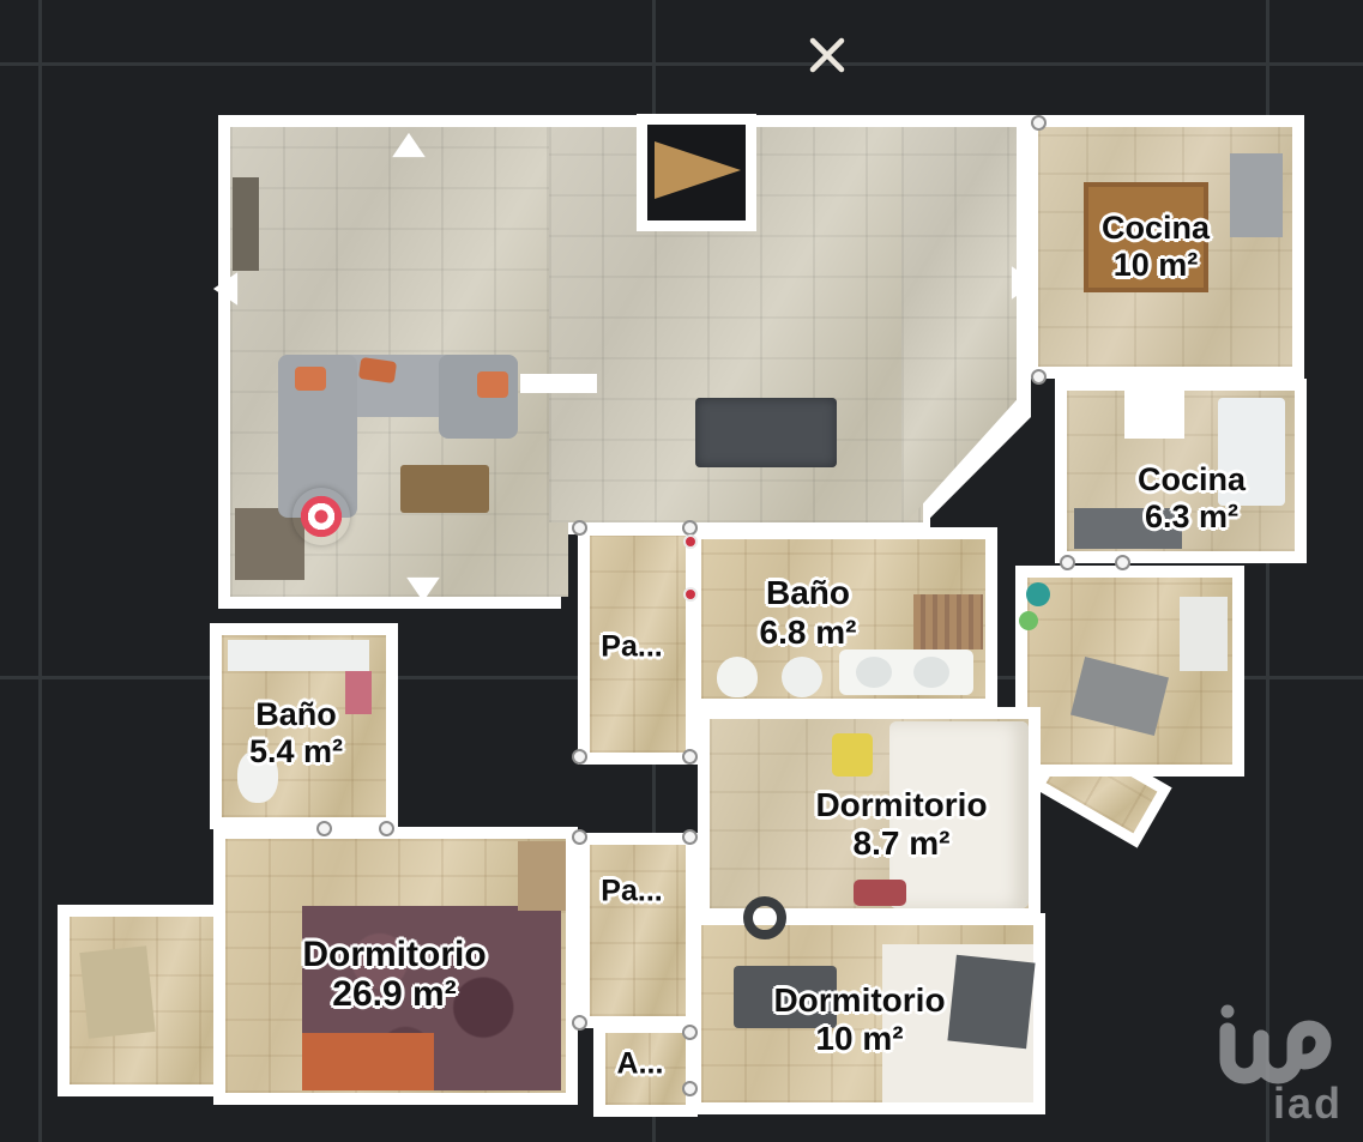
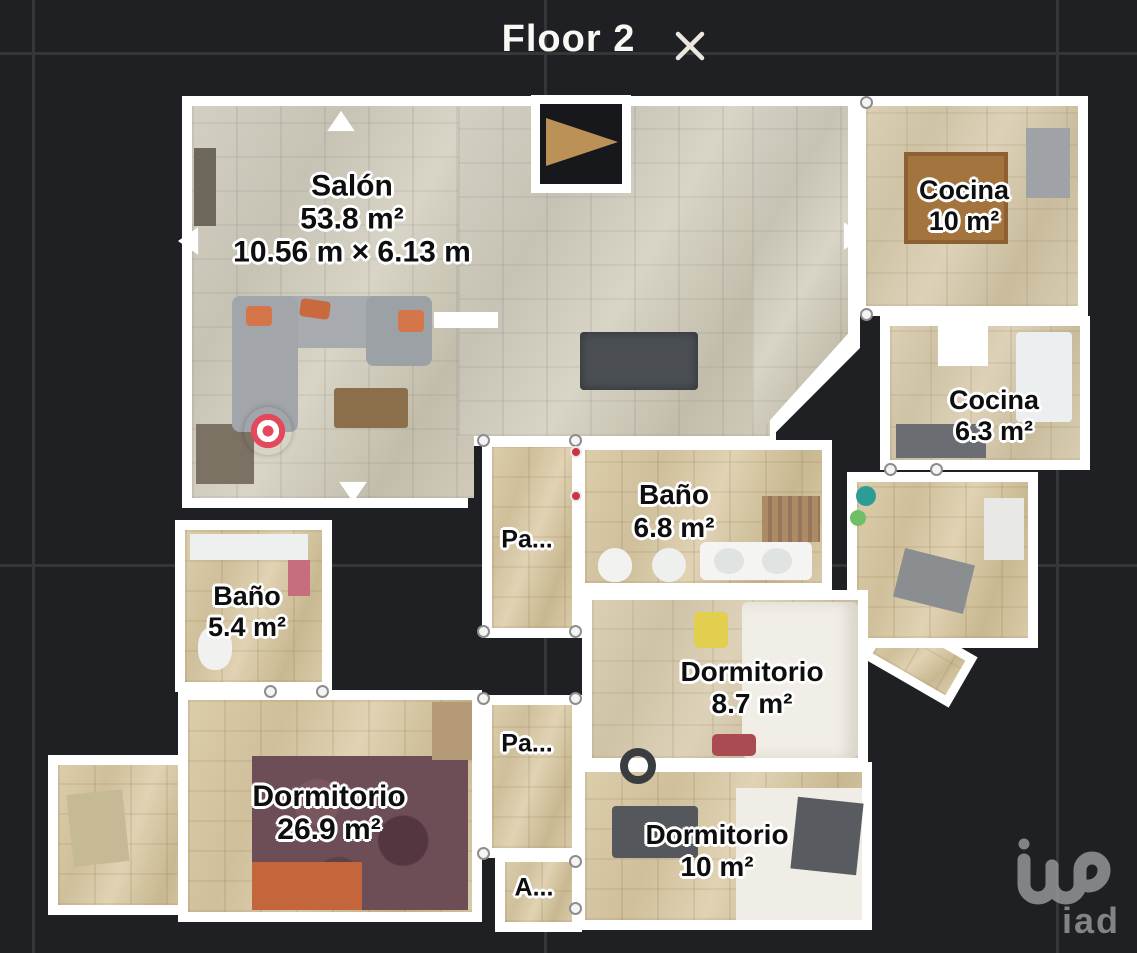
+ Floor 2
+ Salón
+ 53.8 m²
+ 10.56 m × 6.13 m
  Cocina
  10 m²
  Cocina
  6.3 m²
  Baño
  6.8 m²
  Pa...
  Baño
  5.4 m²
  Dormitorio
  8.7 m²
  Pa...
  Dormitorio
  26.9 m²
  Dormitorio
  10 m²
  A...
  iad
